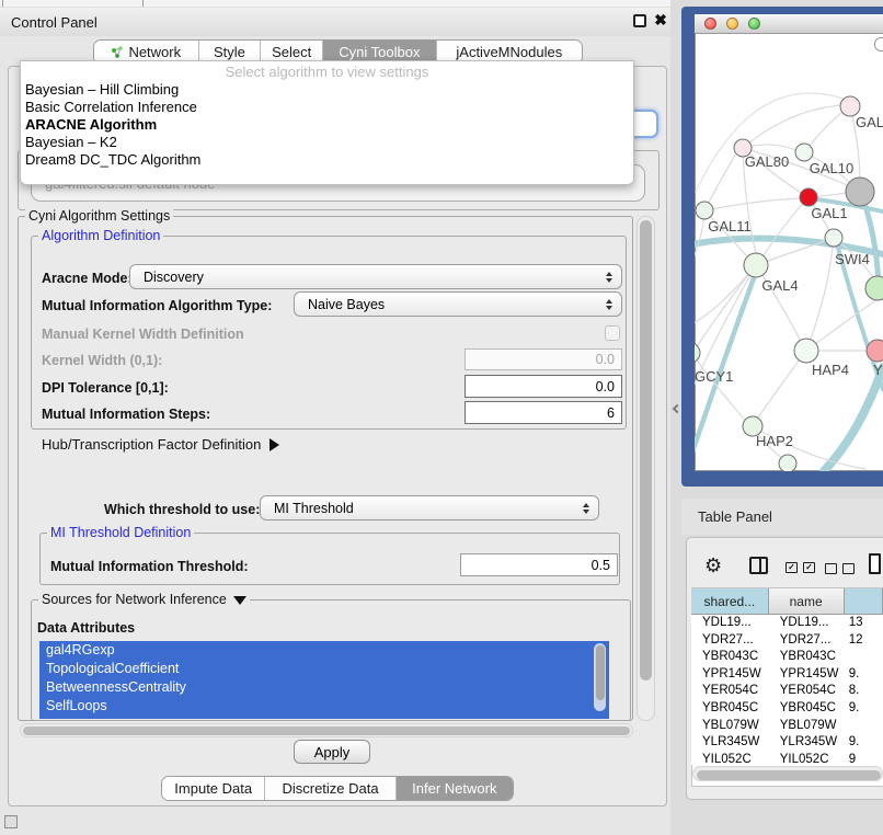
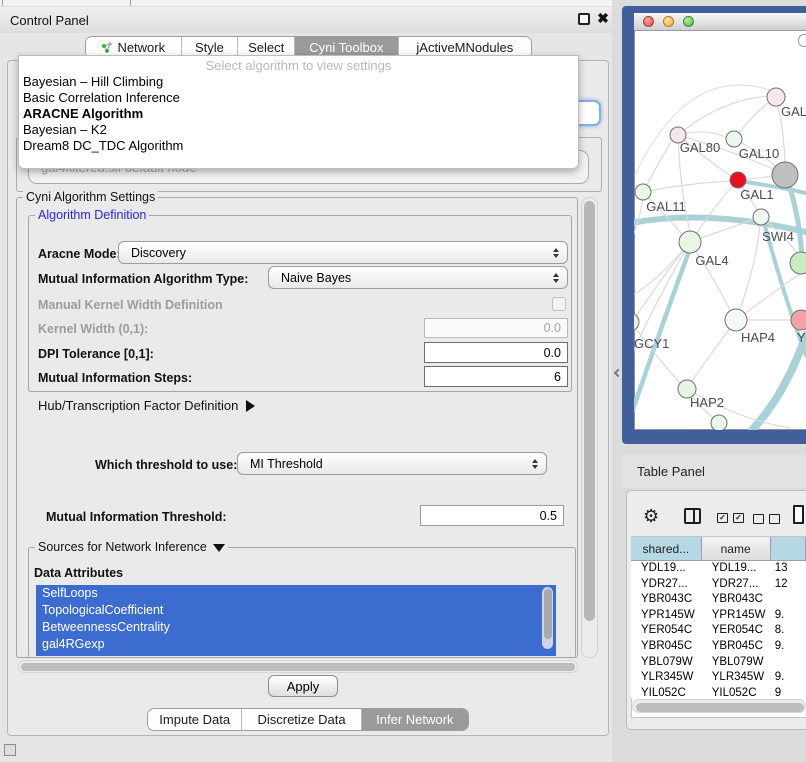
  Control Panel
  ✖
  Network
  Style
  Select
  Cyni Toolbox
  jActiveMNodules
  Select algorithm to view settings
  Bayesian – Hill Climbing
  Basic Correlation Inference
  ARACNE Algorithm
  Bayesian – K2
  Dream8 DC_TDC Algorithm
  Cyni Algorithm Settings
  Algorithm Definition
  Aracne Mode
  Discovery
  Mutual Information Algorithm Type:
  Naive Bayes
  Manual Kernel Width Definition
  Kernel Width (0,1):
  0.0
  DPI Tolerance [0,1]:
  0.0
  Mutual Information Steps:
  6
  Hub/Transcription Factor Definition
  Which threshold to use:
  MI Threshold
- MI Threshold Definition
  Mutual Information Threshold:
  0.5
  Sources for Network Inference
  Data Attributes
- gal4RGexp
+ SelfLoops
  TopologicalCoefficient
  BetweennessCentrality
- SelfLoops
+ gal4RGexp
  Apply
  Impute Data
  Discretize Data
  Infer Network
  GAL
  GAL80
  GAL10
  GAL1
  GAL11
  SWI4
  GAL4
  GCY1
  HAP4
  Y
  HAP2
  Table Panel
  ⚙
  ✓
  ✓
  shared...
  name
  YDL19...
  YDL19...
  13
  YDR27...
  YDR27...
  12
  YBR043C
  YBR043C
  YPR145W
  YPR145W
  9.
  YER054C
  YER054C
  8.
  YBR045C
  YBR045C
  9.
  YBL079W
  YBL079W
  YLR345W
  YLR345W
  9.
  YIL052C
  YIL052C
  9
